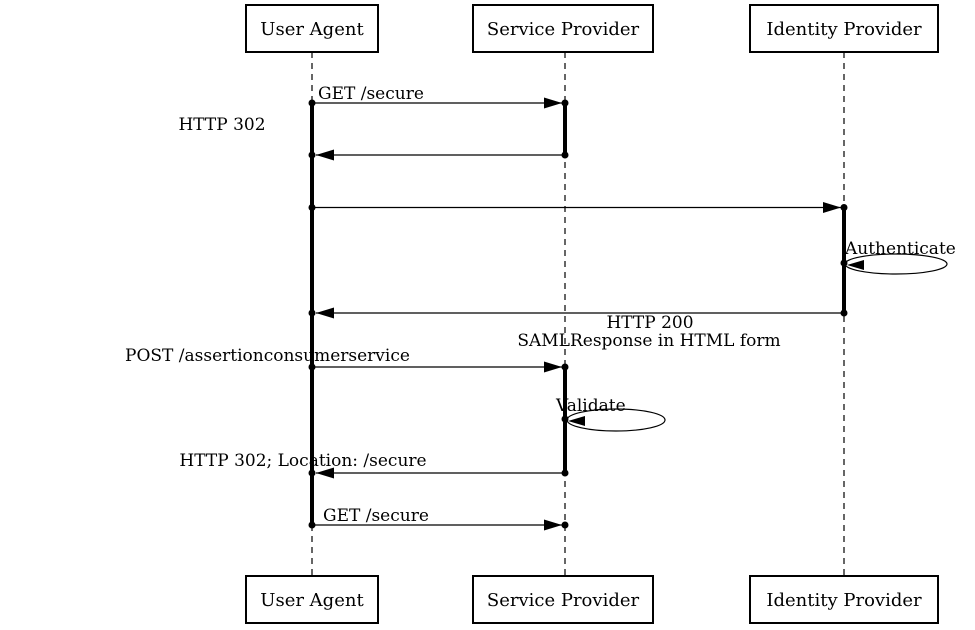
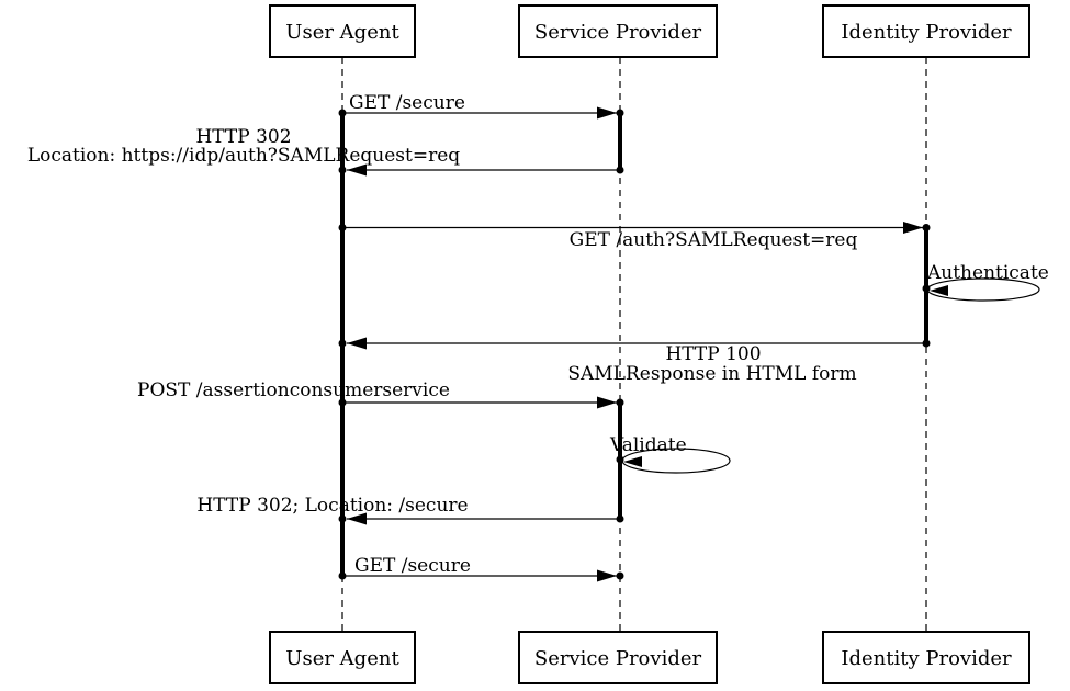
  User Agent
  Service Provider
  Identity Provider
  User Agent
  Service Provider
  Identity Provider
  GET /secure
  HTTP 302
+ Location: https://idp/auth?SAMLRequest=req
+ GET /auth?SAMLRequest=req
  Authenticate
- HTTP 200
+ HTTP 100
  SAMLResponse in HTML form
  POST /assertionconsumerservice
  Validate
  HTTP 302; Location: /secure
  GET /secure
